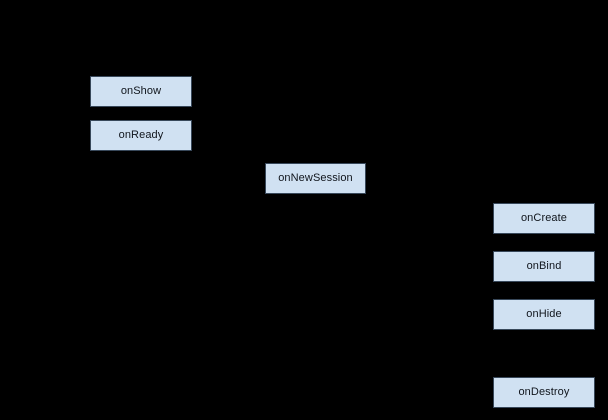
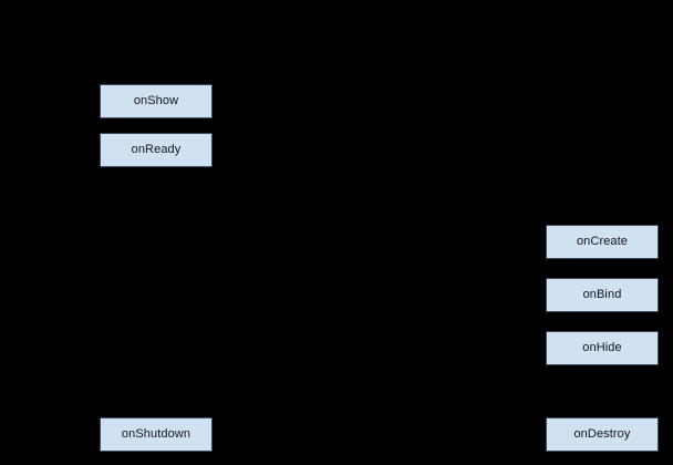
  onShow
  onReady
- onNewSession
  onCreate
  onBind
  onHide
+ onShutdown
  onDestroy
